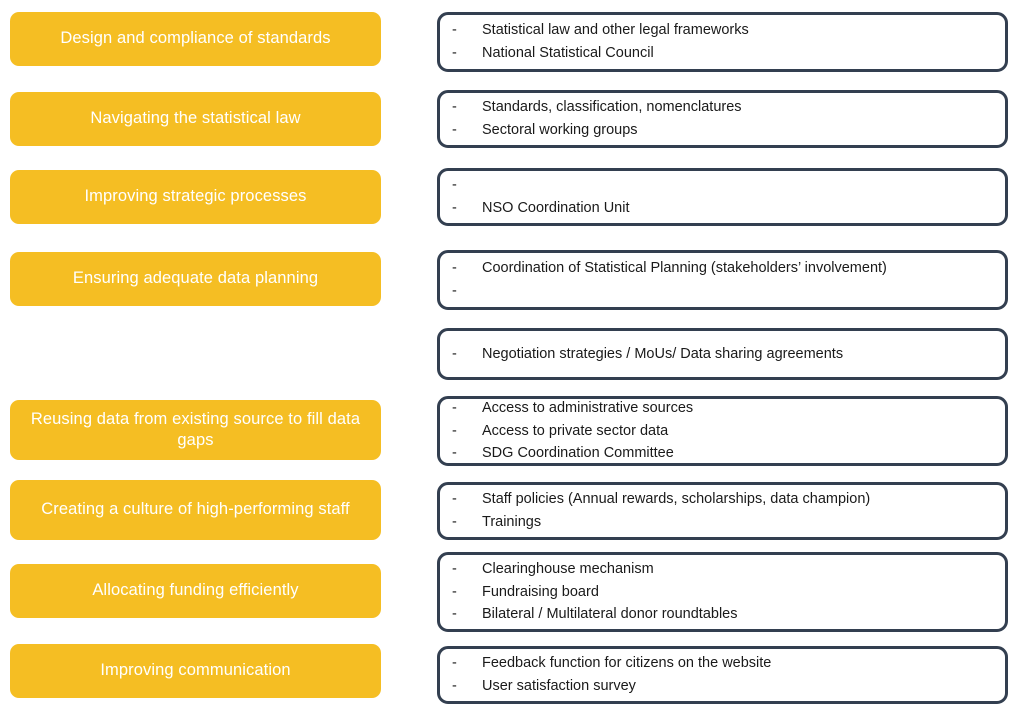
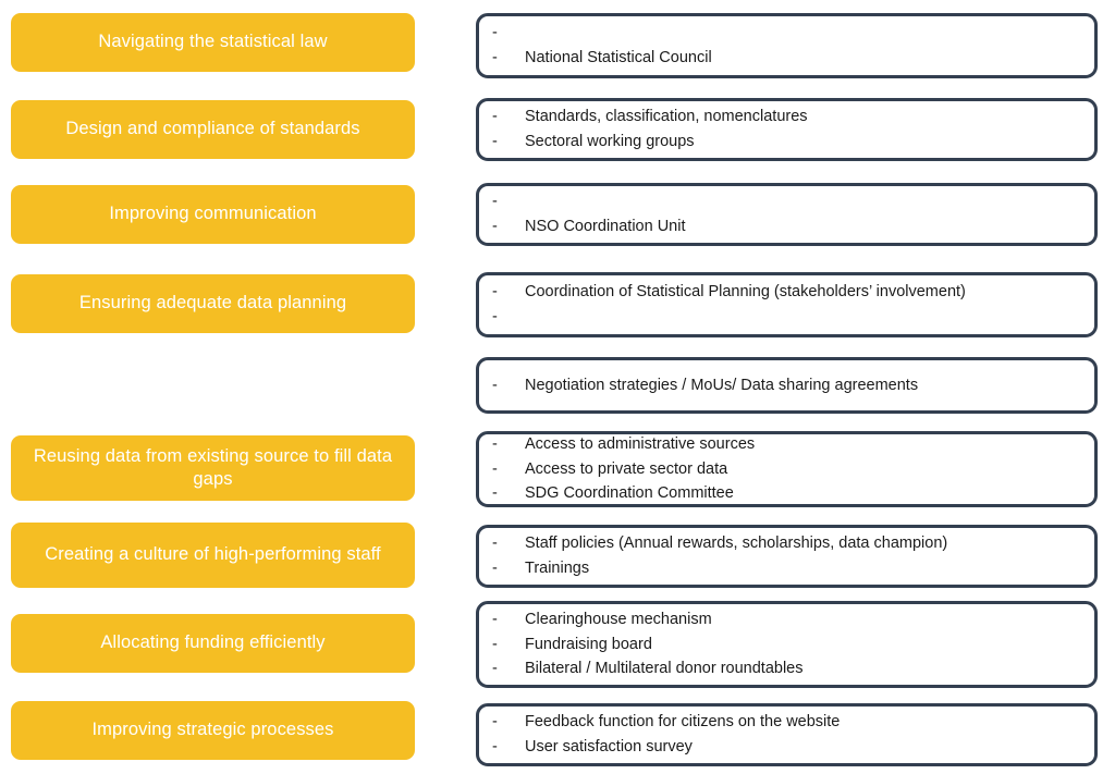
- Design and compliance of standards
+ Navigating the statistical law
  -
- Statistical law and other legal frameworks
  -
  National Statistical Council
- Navigating the statistical law
+ Design and compliance of standards
  -
  Standards, classification, nomenclatures
  -
  Sectoral working groups
- Improving strategic processes
+ Improving communication
  -
  -
  NSO Coordination Unit
  Ensuring adequate data planning
  -
  Coordination of Statistical Planning (stakeholders’ involvement)
  -
  -
  Negotiation strategies / MoUs/ Data sharing agreements
  Reusing data from existing source to fill data gaps
  -
  Access to administrative sources
  -
  Access to private sector data
  -
  SDG Coordination Committee
  Creating a culture of high-performing staff
  -
  Staff policies (Annual rewards, scholarships, data champion)
  -
  Trainings
  Allocating funding efficiently
  -
  Clearinghouse mechanism
  -
  Fundraising board
  -
  Bilateral / Multilateral donor roundtables
- Improving communication
+ Improving strategic processes
  -
  Feedback function for citizens on the website
  -
  User satisfaction survey
